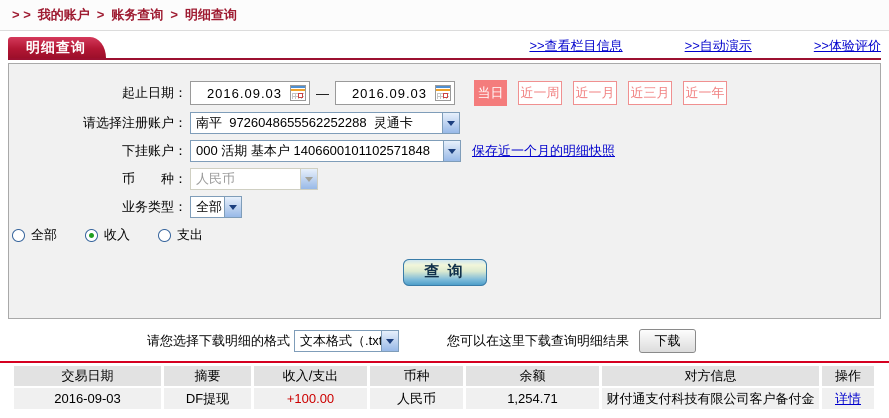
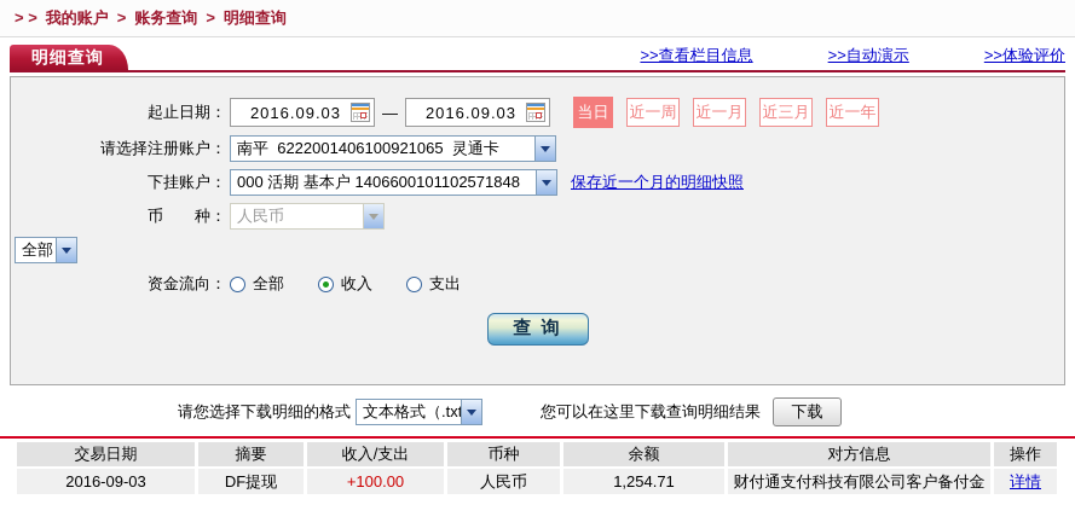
  > > 我的账户 > 账务查询 > 明细查询
  明细查询
  >>查看栏目信息
  >>自动演示
  >>体验评价
  起止日期：
  2016.09.03
  —
  2016.09.03
  当日
  近一周
  近一月
  近三月
  近一年
  请选择注册账户：
- 南平 9726048655562252288 灵通卡
+ 南平 6222001406100921065 灵通卡
  下挂账户：
  000 活期 基本户 1406600101102571848
  保存近一个月的明细快照
  币 种：
  人民币
- 业务类型：
  全部
+ 资金流向：
  全部
  收入
  支出
  查 询
  请您选择下载明细的格式
  文本格式（.tx
  您可以在这里下载查询明细结果
  下载
  交易日期	摘要	收入/支出	币种	余额	对方信息	操作
  2016-09-03	DF提现	+100.00	人民币	1,254.71	财付通支付科技有限公司客户备付金	详情
